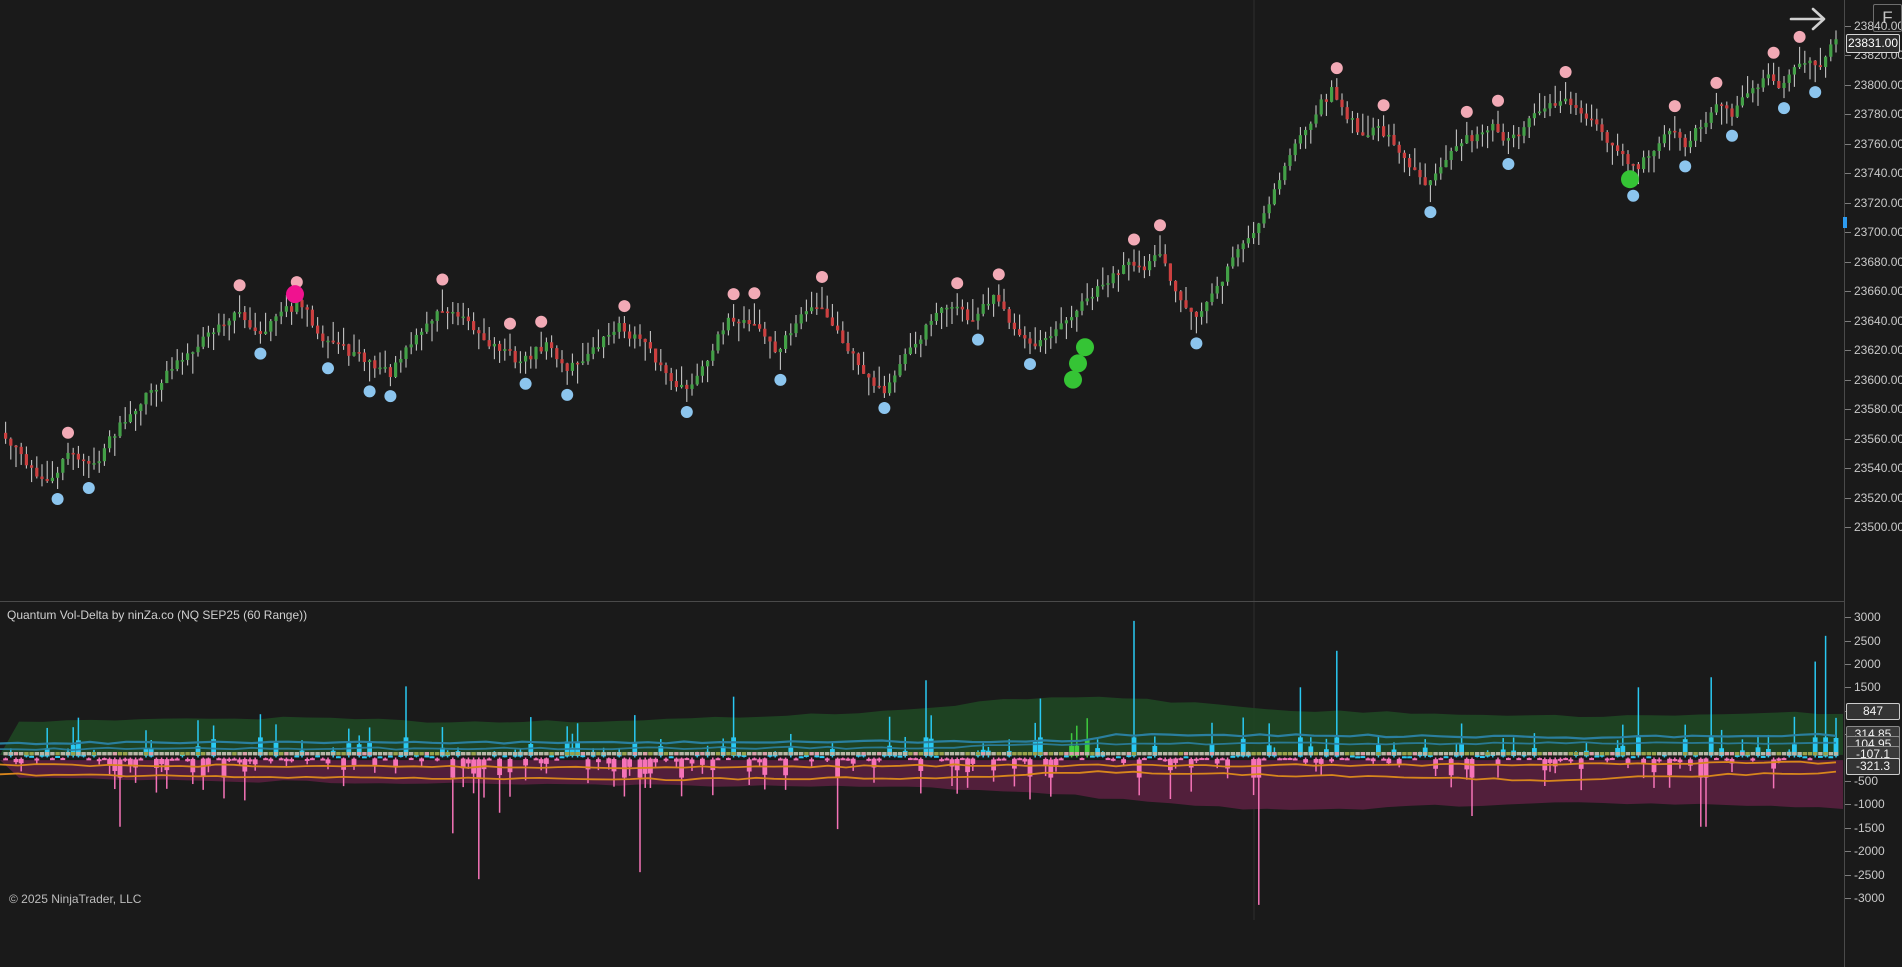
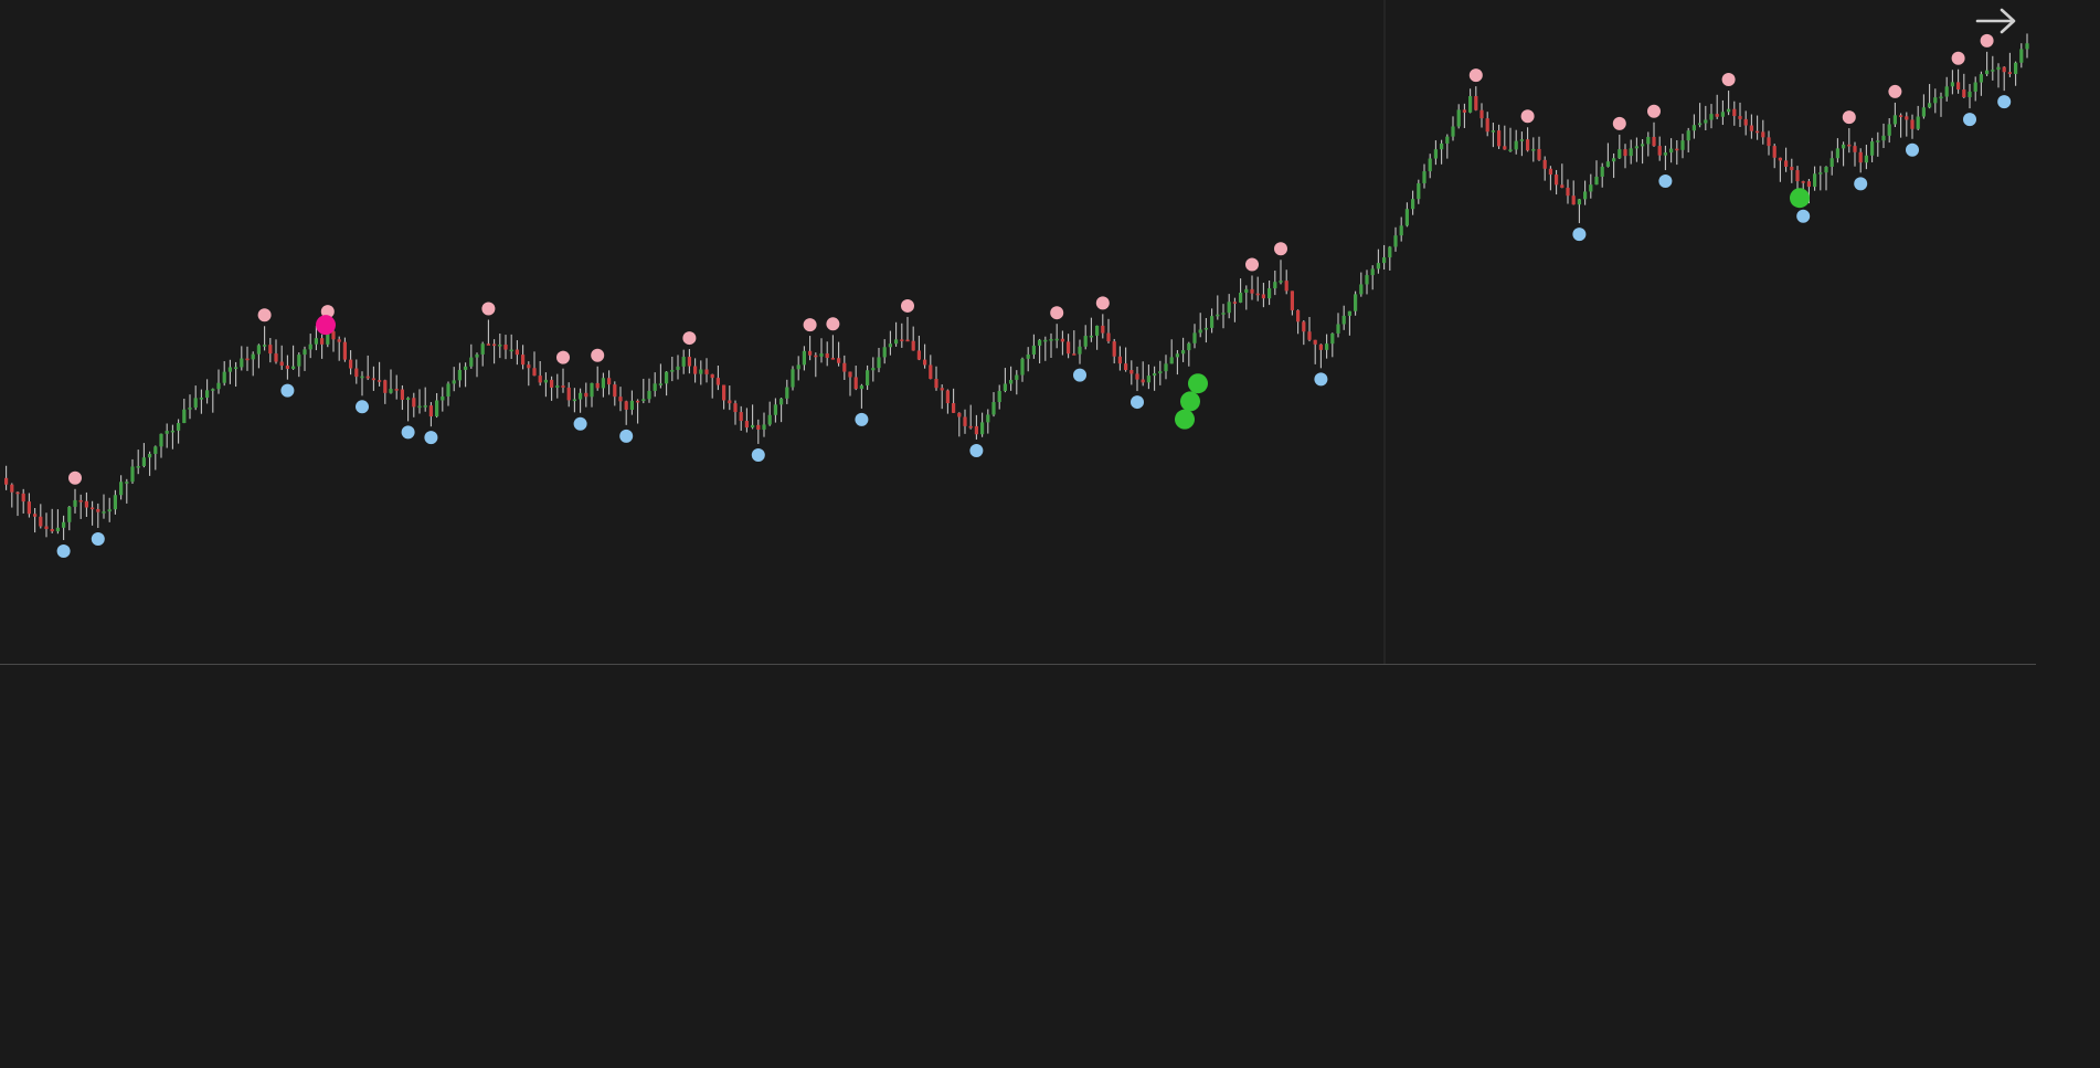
- Quantum Vol-Delta by ninZa.co (NQ SEP25 (60 Range))
- © 2025 NinjaTrader, LLC
- F
- 23831.00
- 23840.00
- 23820.00
- 23800.00
- 23780.00
- 23760.00
- 23740.00
- 23720.00
- 23700.00
- 23680.00
- 23660.00
- 23640.00
- 23620.00
- 23600.00
- 23580.00
- 23560.00
- 23540.00
- 23520.00
- 23500.00
- 3000
- 2500
- 2000
- 1500
- -500
- -1000
- -1500
- -2000
- -2500
- -3000
- 847
- 314.85
- 104.95
- -107.1
- -321.3
